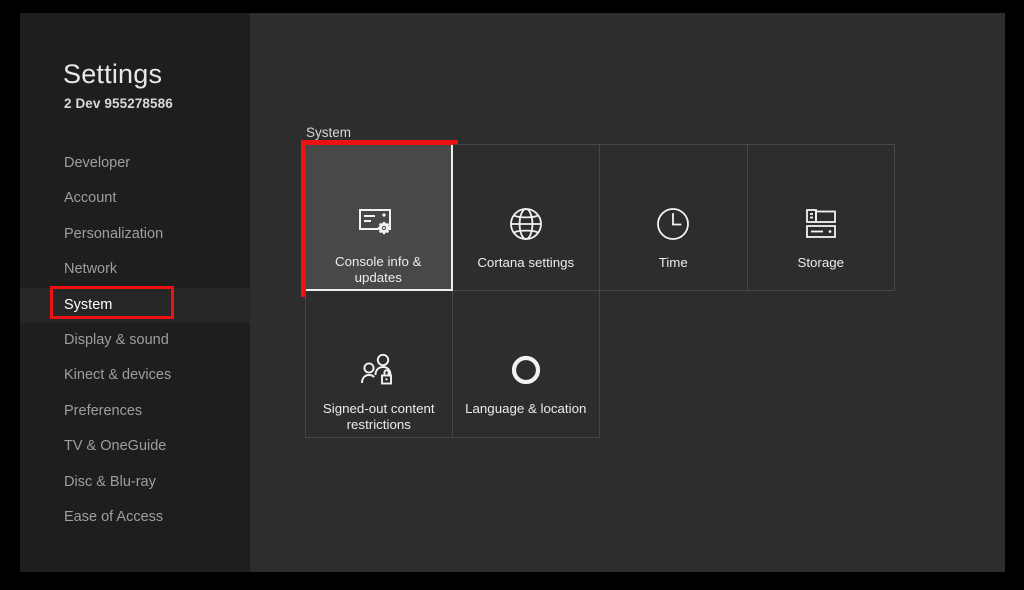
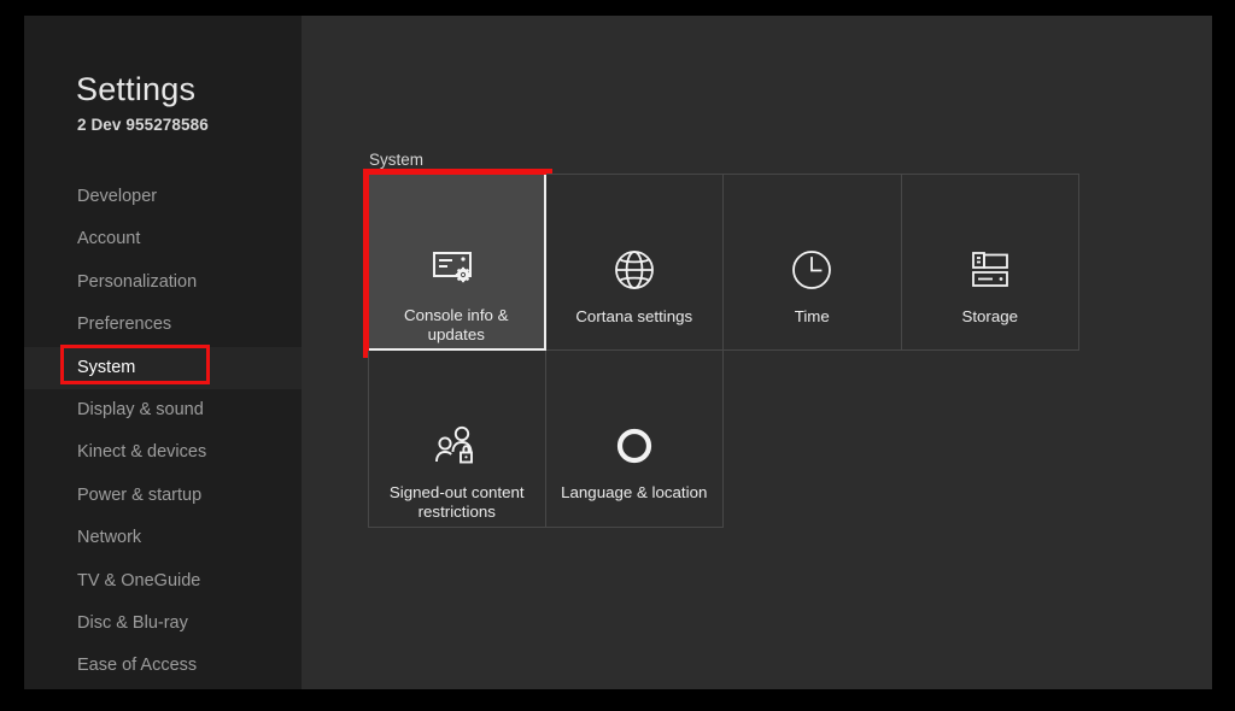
  Settings
  2 Dev 955278586
  Developer
  Account
  Personalization
- Network
+ Preferences
  System
  Display & sound
  Kinect & devices
+ Power & startup
- Preferences
+ Network
  TV & OneGuide
  Disc & Blu-ray
  Ease of Access
  System
  Console info & updates
  Cortana settings
  Time
  Storage
  Signed-out content restrictions
  Language & location
